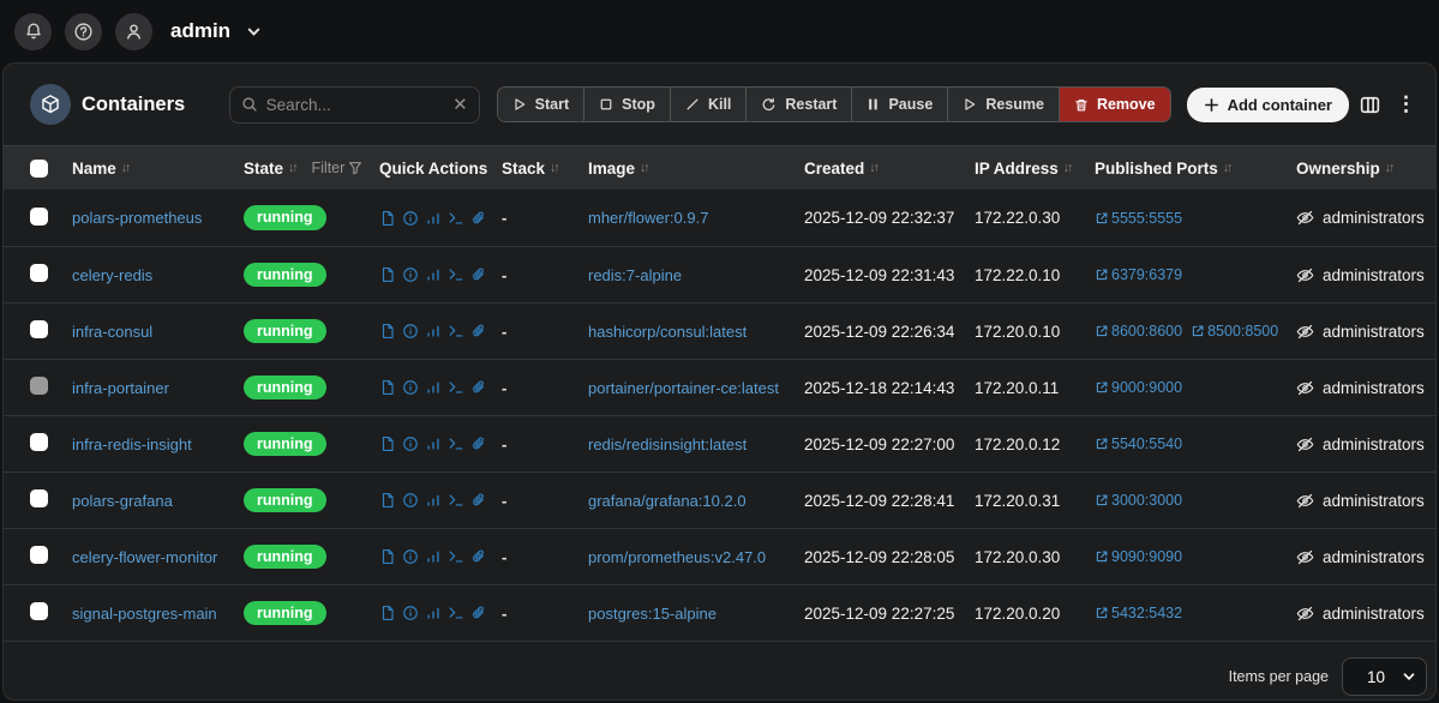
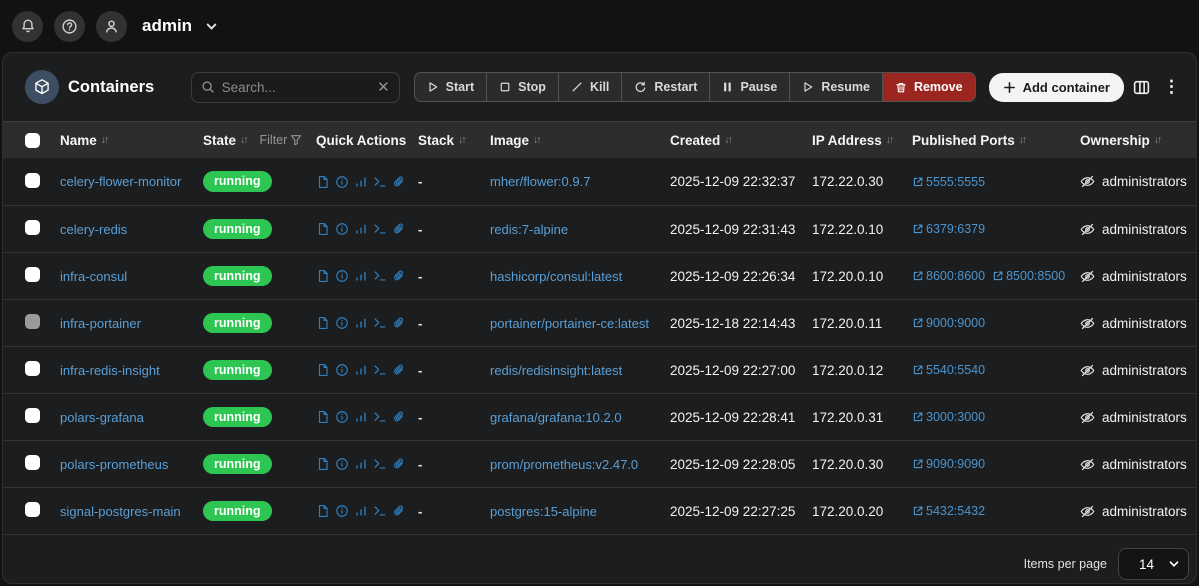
  admin
  Containers
  Search...
  ✕
  Start
  Stop
  Kill
  Restart
  Pause
  Resume
  Remove
  Add container
  ⋮
  Name
  ↓↑
  State
  ↓↑
  Filter
  Quick Actions
  Stack
  ↓↑
  Image
  ↓↑
  Created
  ↓↑
  IP Address
  ↓↑
  Published Ports
  ↓↑
  Ownership
  ↓↑
- polars-prometheus
+ celery-flower-monitor
  running
  -
  mher/flower:0.9.7
  2025-12-09 22:32:37
  172.22.0.30
  5555:5555
  administrators
  celery-redis
  running
  -
  redis:7-alpine
  2025-12-09 22:31:43
  172.22.0.10
  6379:6379
  administrators
  infra-consul
  running
  -
  hashicorp/consul:latest
  2025-12-09 22:26:34
  172.20.0.10
  8600:8600
  8500:8500
  administrators
  infra-portainer
  running
  -
  portainer/portainer-ce:latest
  2025-12-18 22:14:43
  172.20.0.11
  9000:9000
  administrators
  infra-redis-insight
  running
  -
  redis/redisinsight:latest
  2025-12-09 22:27:00
  172.20.0.12
  5540:5540
  administrators
  polars-grafana
  running
  -
  grafana/grafana:10.2.0
  2025-12-09 22:28:41
  172.20.0.31
  3000:3000
  administrators
- celery-flower-monitor
+ polars-prometheus
  running
  -
  prom/prometheus:v2.47.0
  2025-12-09 22:28:05
  172.20.0.30
  9090:9090
  administrators
  signal-postgres-main
  running
  -
  postgres:15-alpine
  2025-12-09 22:27:25
  172.20.0.20
  5432:5432
  administrators
  Items per page
- 10
+ 14
